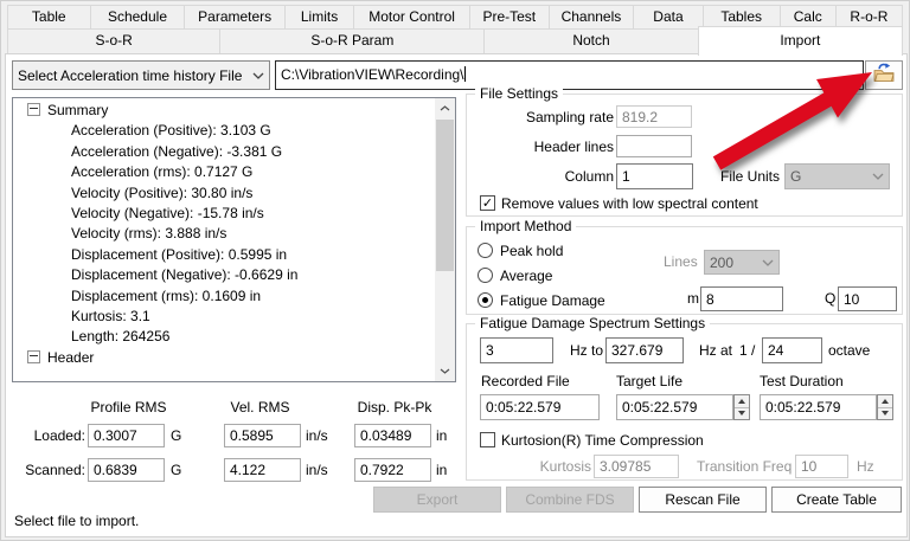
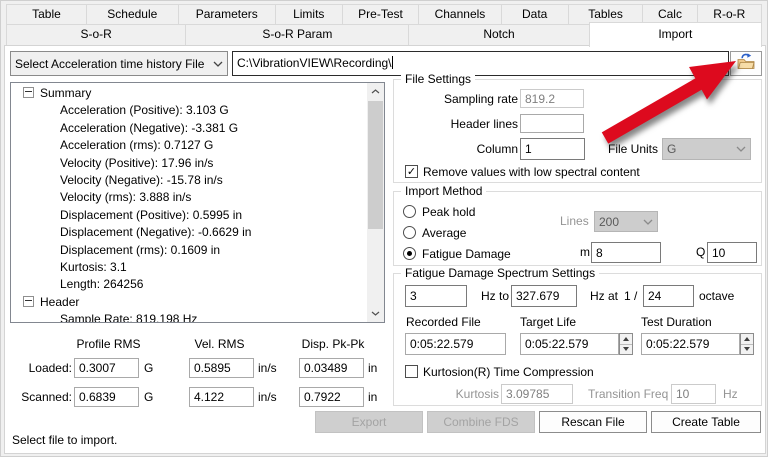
  Table
  Schedule
  Parameters
  Limits
- Motor Control
  Pre-Test
  Channels
  Data
  Tables
  Calc
  R-o-R
  S-o-R
  S-o-R Param
  Notch
  Import
  Select Acceleration time history File
  C:\VibrationVIEW\Recording\
  Summary
  Acceleration (Positive): 3.103 G
  Acceleration (Negative): -3.381 G
  Acceleration (rms): 0.7127 G
- Velocity (Positive): 30.80 in/s
+ Velocity (Positive): 17.96 in/s
  Velocity (Negative): -15.78 in/s
  Velocity (rms): 3.888 in/s
  Displacement (Positive): 0.5995 in
  Displacement (Negative): -0.6629 in
  Displacement (rms): 0.1609 in
  Kurtosis: 3.1
  Length: 264256
  Header
+ Sample Rate: 819.198 Hz
  File Settings
  Sampling rate
  819.2
  Header lines
  Column
  1
  File Units
  G
  ✓
  Remove values with low spectral content
  Import Method
  Peak hold
  Average
  Fatigue Damage
  Lines
  200
  m
  8
  Q
  10
  Fatigue Damage Spectrum Settings
  3
  Hz to
  327.679
  Hz at
  1 /
  24
  octave
  Recorded File
  Target Life
  Test Duration
  0:05:22.579
  0:05:22.579
  0:05:22.579
  Kurtosion(R) Time Compression
  Kurtosis
  3.09785
  Transition Freq
  10
  Hz
  Profile RMS
  Vel. RMS
  Disp. Pk-Pk
  Loaded:
  0.3007
  G
  0.5895
  in/s
  0.03489
  in
  Scanned:
  0.6839
  G
  4.122
  in/s
  0.7922
  in
  Export
  Combine FDS
  Rescan File
  Create Table
  Select file to import.
